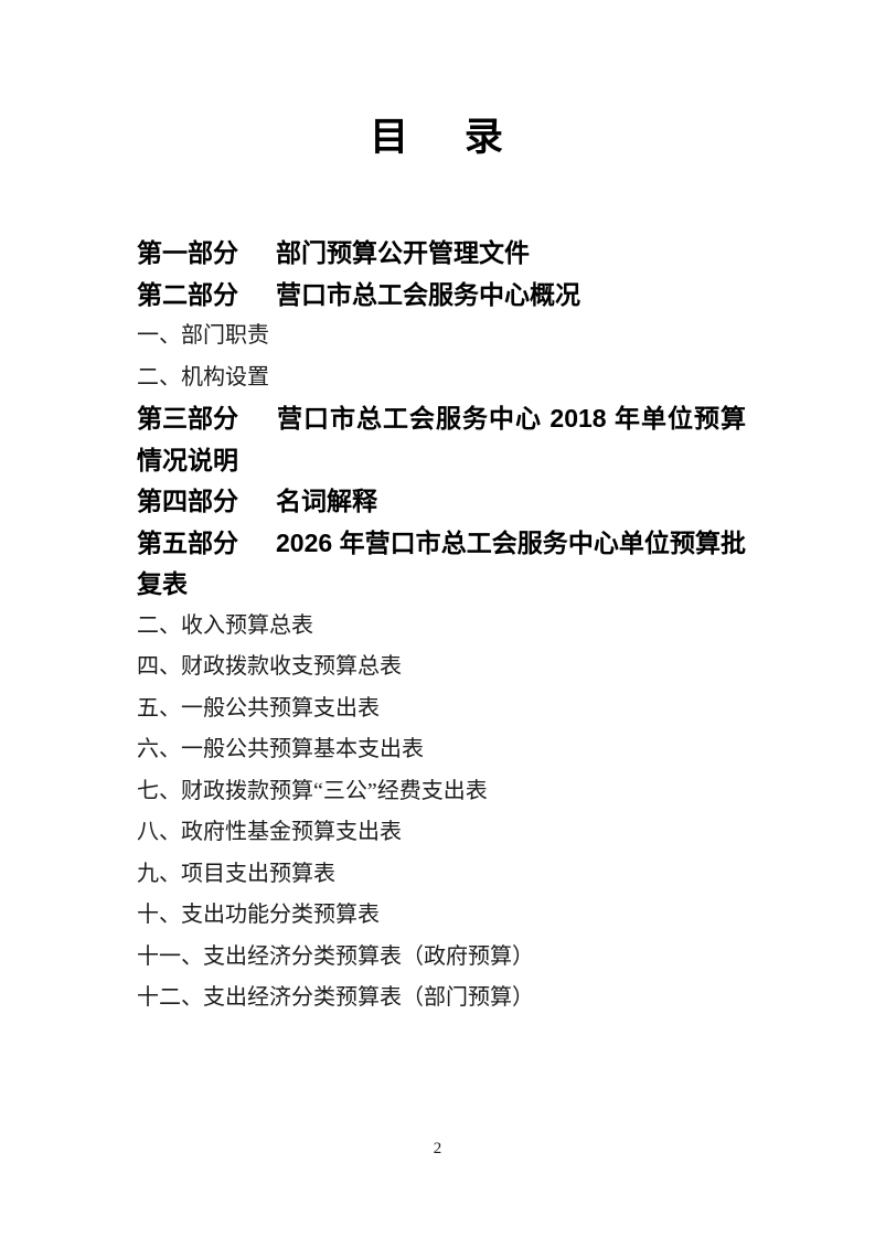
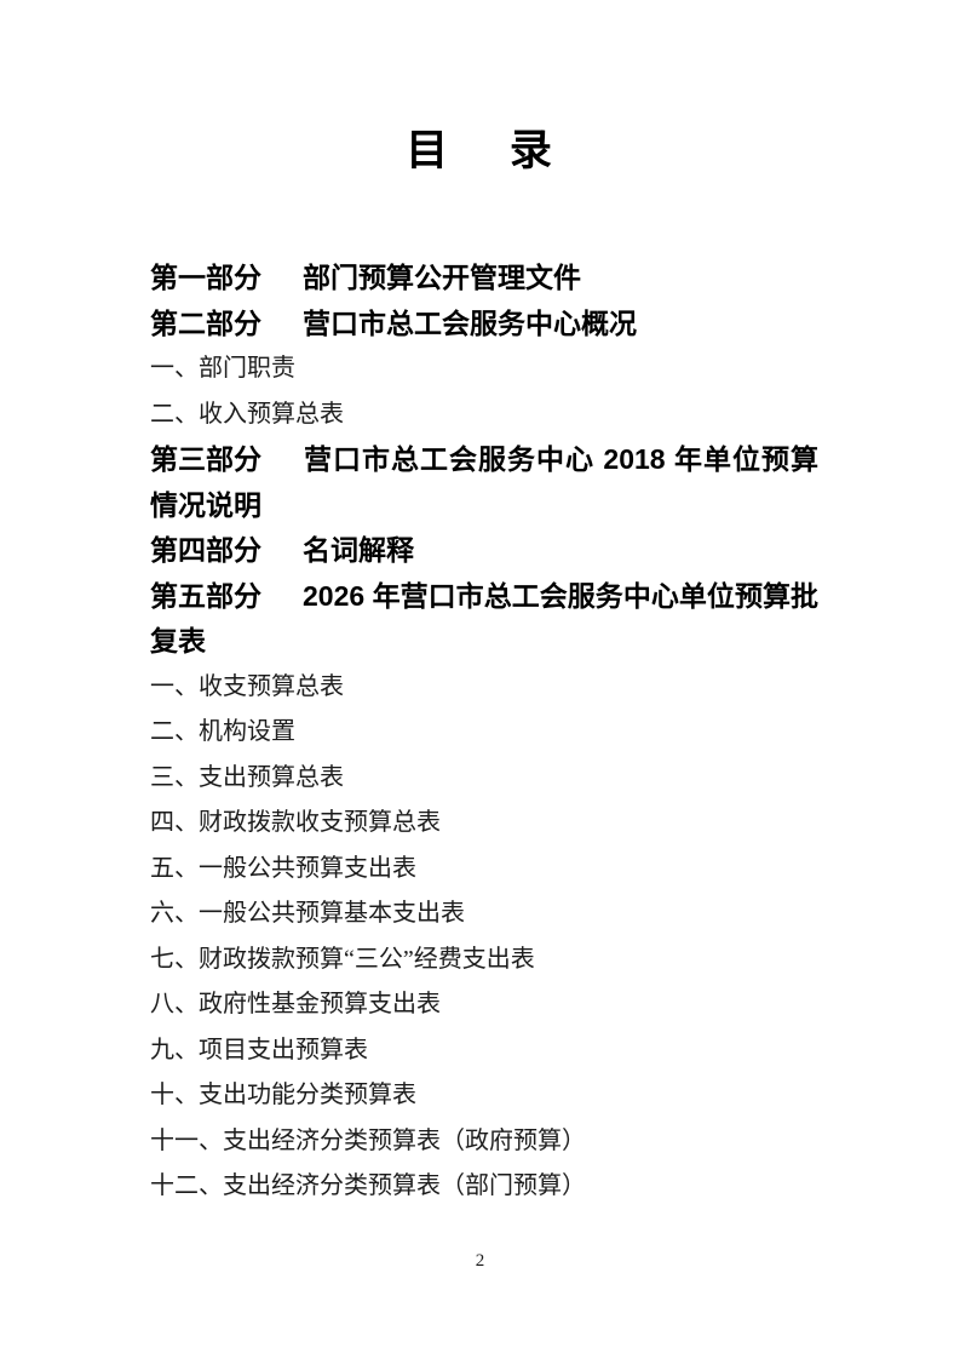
  目 录
  第一部分 部门预算公开管理文件
  第二部分 营口市总工会服务中心概况
  一、部门职责
- 二、机构设置
+ 二、收入预算总表
  第三部分 营口市总工会服务中心 2018 年单位预算情况说明
  第四部分 名词解释
  第五部分 2026 年营口市总工会服务中心单位预算批复表
+ 一、收支预算总表
- 二、收入预算总表
+ 二、机构设置
+ 三、支出预算总表
  四、财政拨款收支预算总表
  五、一般公共预算支出表
  六、一般公共预算基本支出表
  七、财政拨款预算“三公”经费支出表
  八、政府性基金预算支出表
  九、项目支出预算表
  十、支出功能分类预算表
  十一、支出经济分类预算表（政府预算）
  十二、支出经济分类预算表（部门预算）
  2
